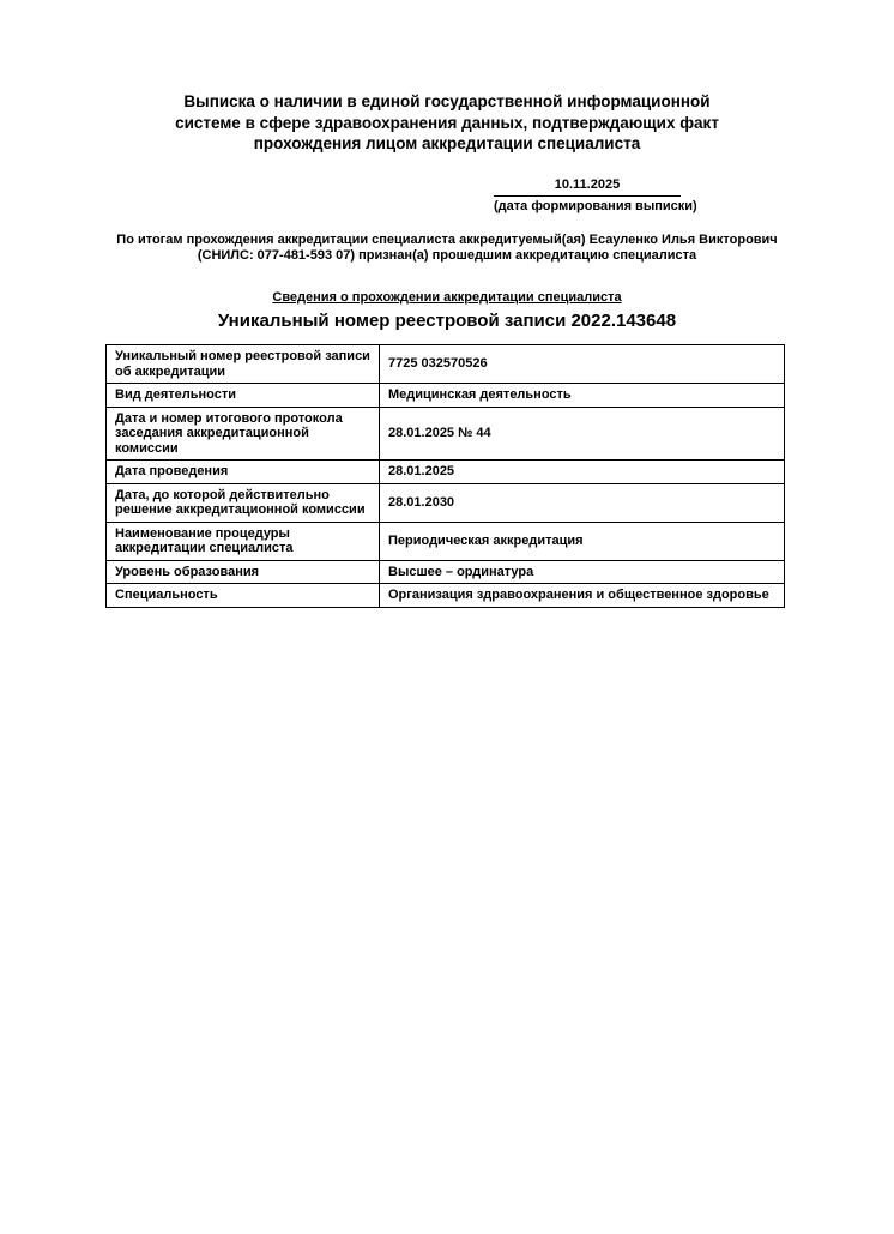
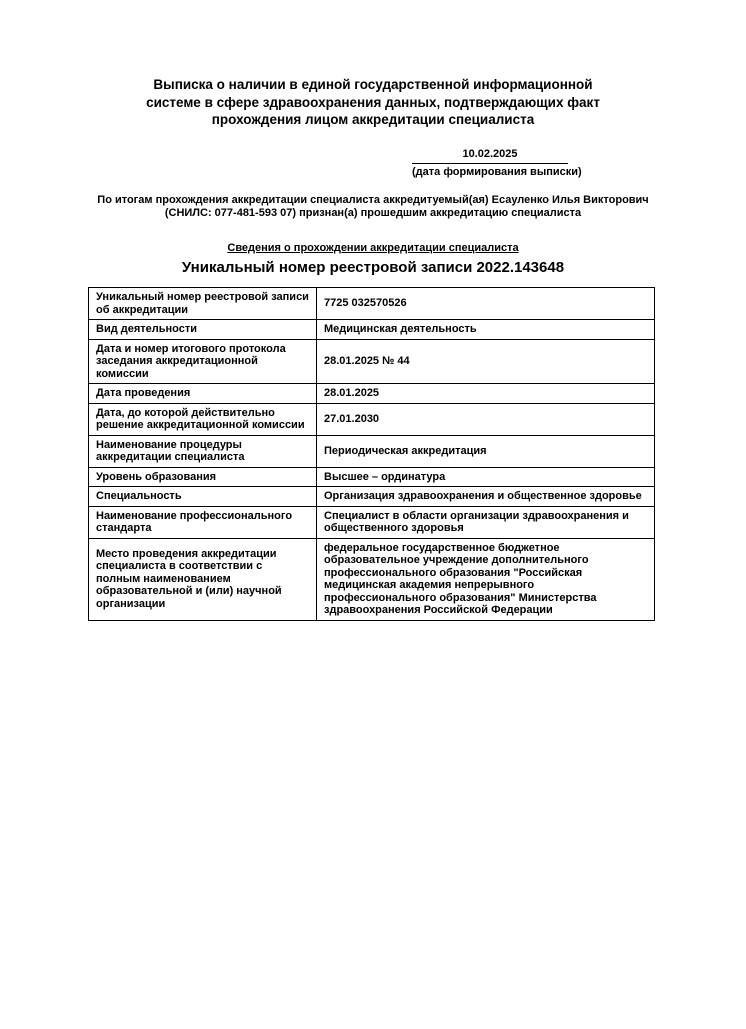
  Выписка о наличии в единой государственной информационной
  системе в сфере здравоохранения данных, подтверждающих факт
  прохождения лицом аккредитации специалиста
- 10.11.2025
+ 10.02.2025
  (дата формирования выписки)
  По итогам прохождения аккредитации специалиста аккредитуемый(ая) Есауленко Илья Викторович (СНИЛС: 077-481-593 07) признан(а) прошедшим аккредитацию специалиста
  Сведения о прохождении аккредитации специалиста
  Уникальный номер реестровой записи 2022.143648
  Уникальный номер реестровой записи об аккредитации	7725 032570526
  Вид деятельности	Медицинская деятельность
  Дата и номер итогового протокола заседания аккредитационной комиссии	28.01.2025 № 44
  Дата проведения	28.01.2025
- Дата, до которой действительно решение аккредитационной комиссии	28.01.2030
+ Дата, до которой действительно решение аккредитационной комиссии	27.01.2030
  Наименование процедуры аккредитации специалиста	Периодическая аккредитация
  Уровень образования	Высшее – ординатура
  Специальность	Организация здравоохранения и общественное здоровье
+ Наименование профессионального стандарта	Специалист в области организации здравоохранения и общественного здоровья
+ Место проведения аккредитации специалиста в соответствии с полным наименованием образовательной и (или) научной организации	федеральное государственное бюджетное образовательное учреждение дополнительного профессионального образования "Российская медицинская академия непрерывного профессионального образования" Министерства здравоохранения Российской Федерации
